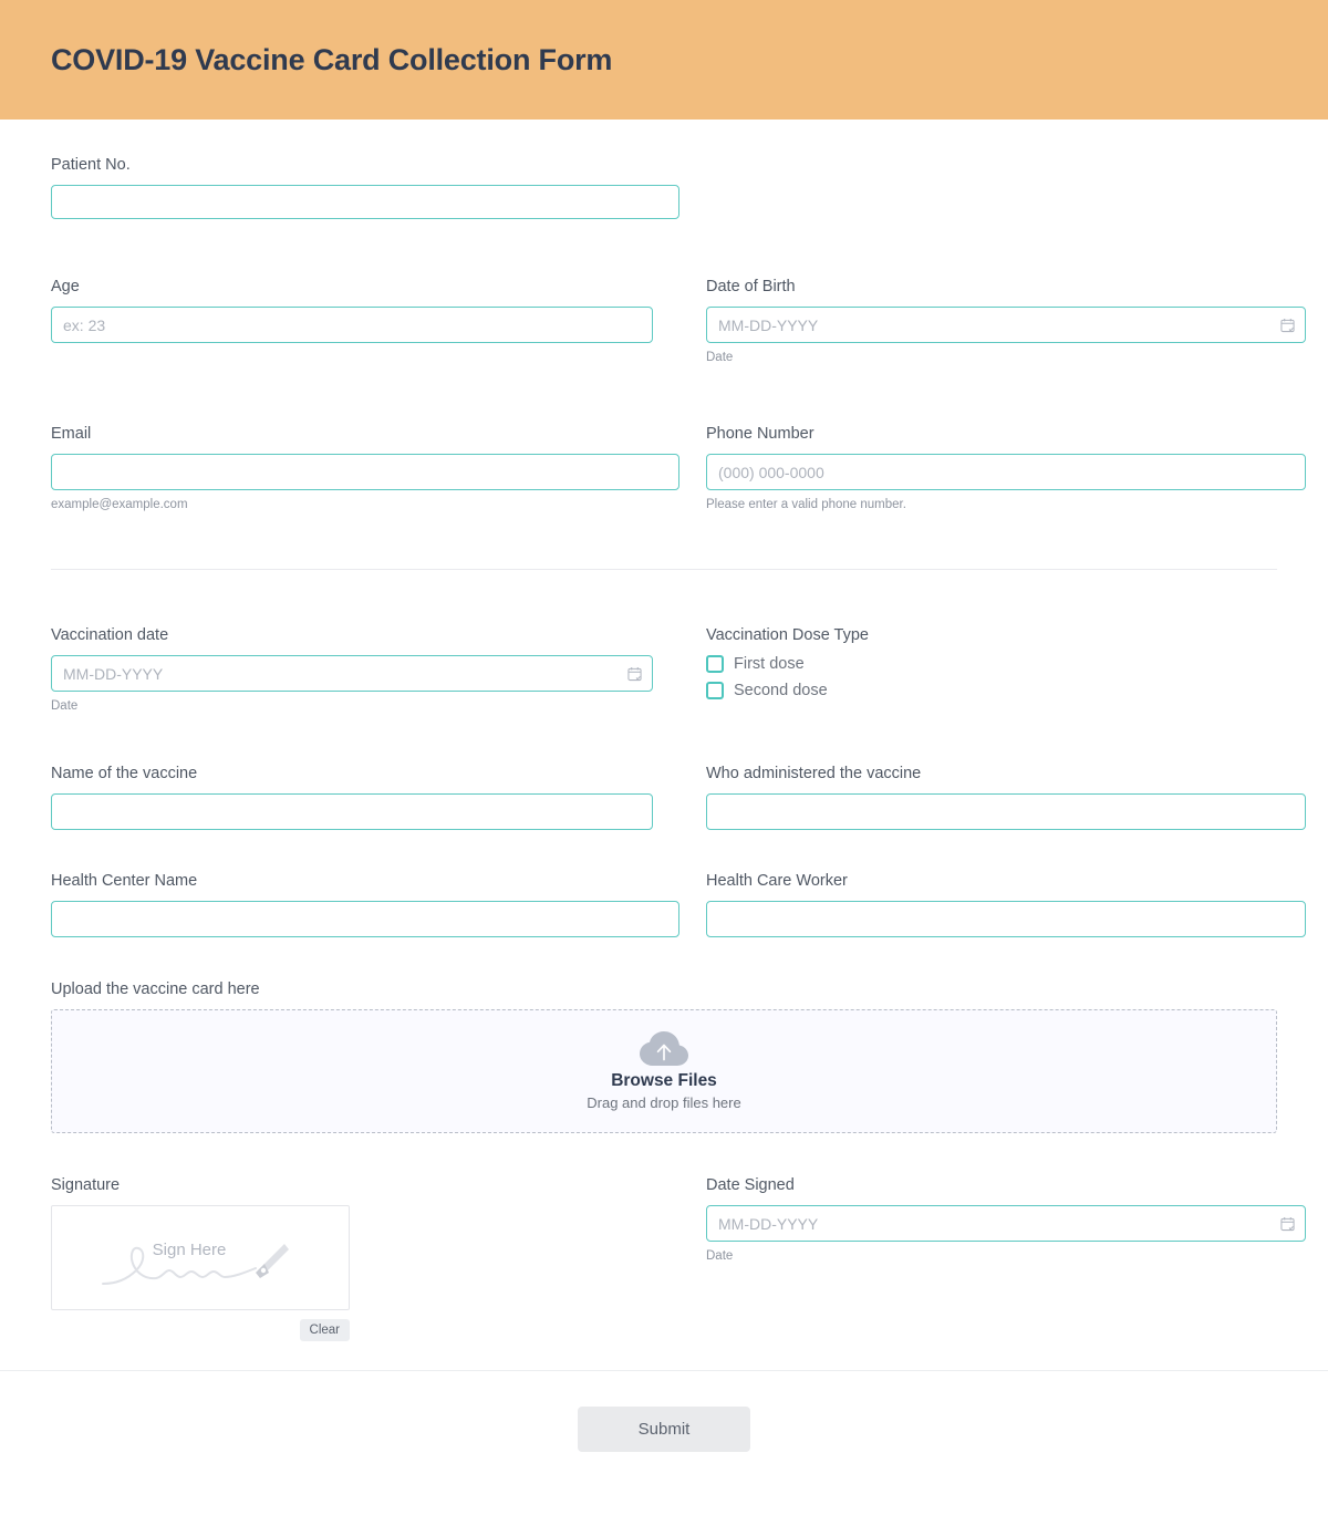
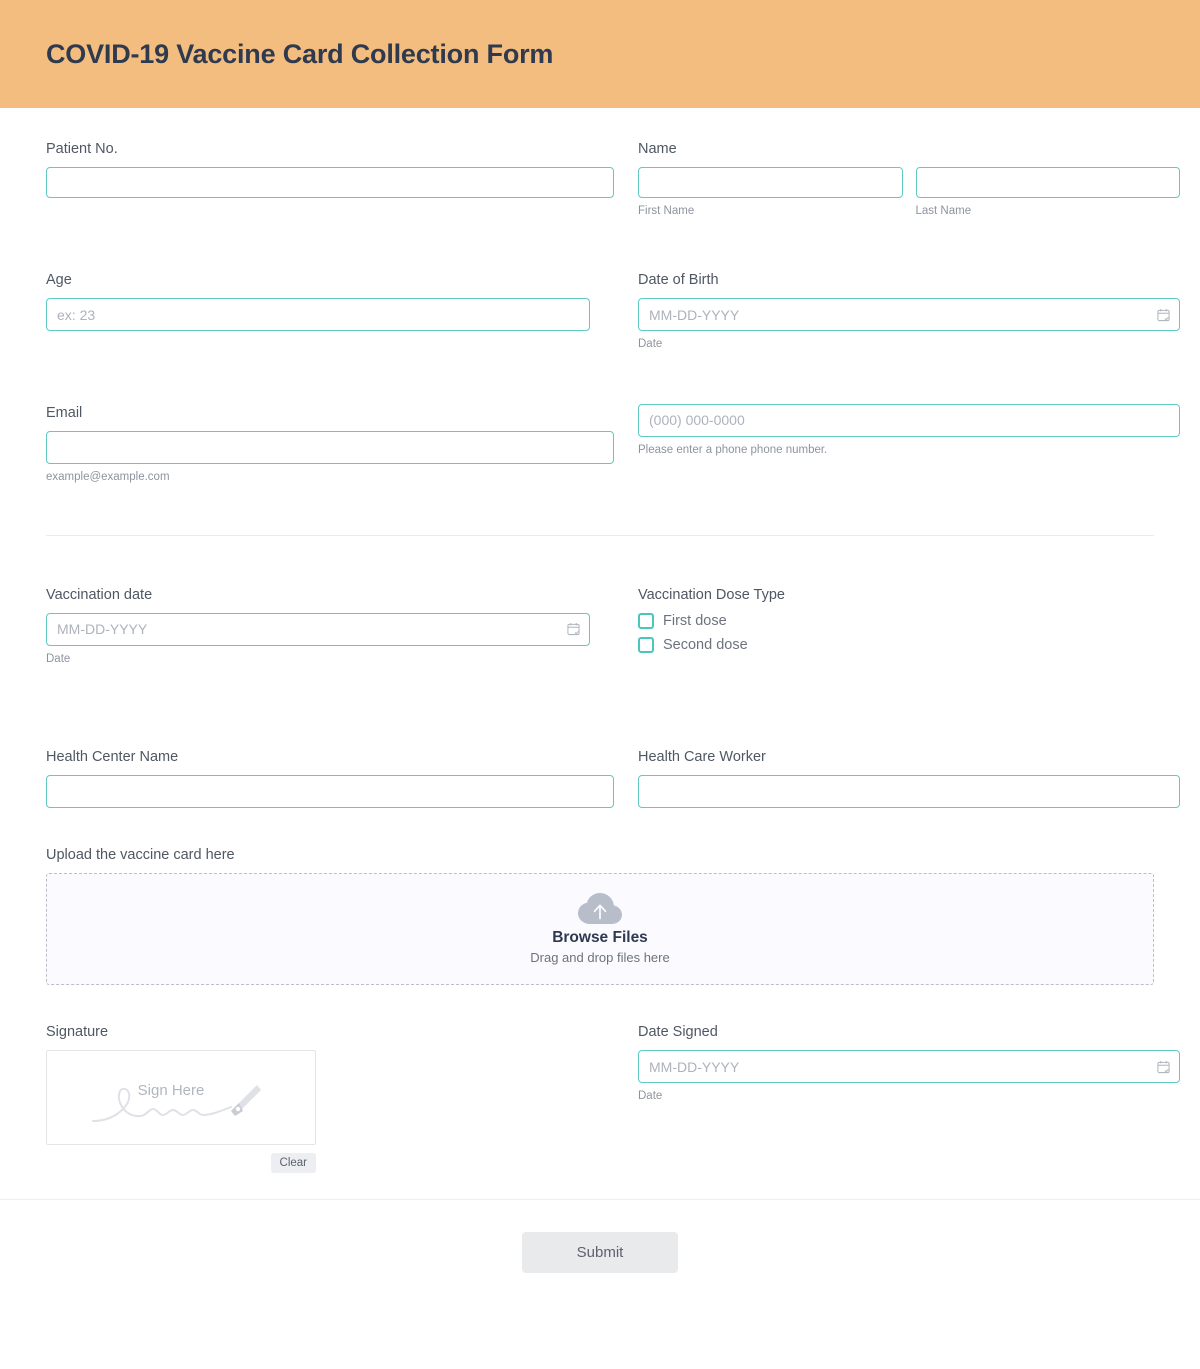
  COVID-19 Vaccine Card Collection Form
  Patient No.
+ Name
+ First Name
+ Last Name
  Age
  ex: 23
  Date of Birth
  MM-DD-YYYY
  Date
  Email
  example@example.com
- Phone Number
  (000) 000-0000
- Please enter a valid phone number.
+ Please enter a phone phone number.
  Vaccination date
  MM-DD-YYYY
  Date
  Vaccination Dose Type
  First dose
  Second dose
- Name of the vaccine
- Who administered the vaccine
  Health Center Name
  Health Care Worker
  Upload the vaccine card here
  Browse Files
  Drag and drop files here
  Signature
  Sign Here
  Clear
  Date Signed
  MM-DD-YYYY
  Date
  Submit
